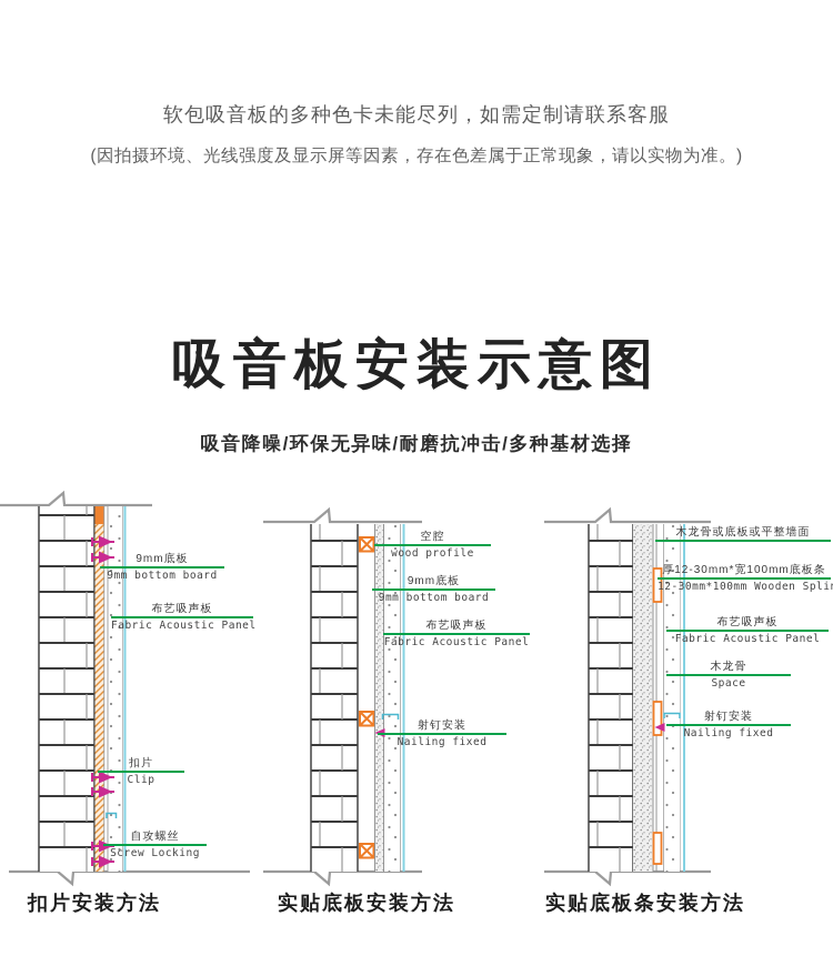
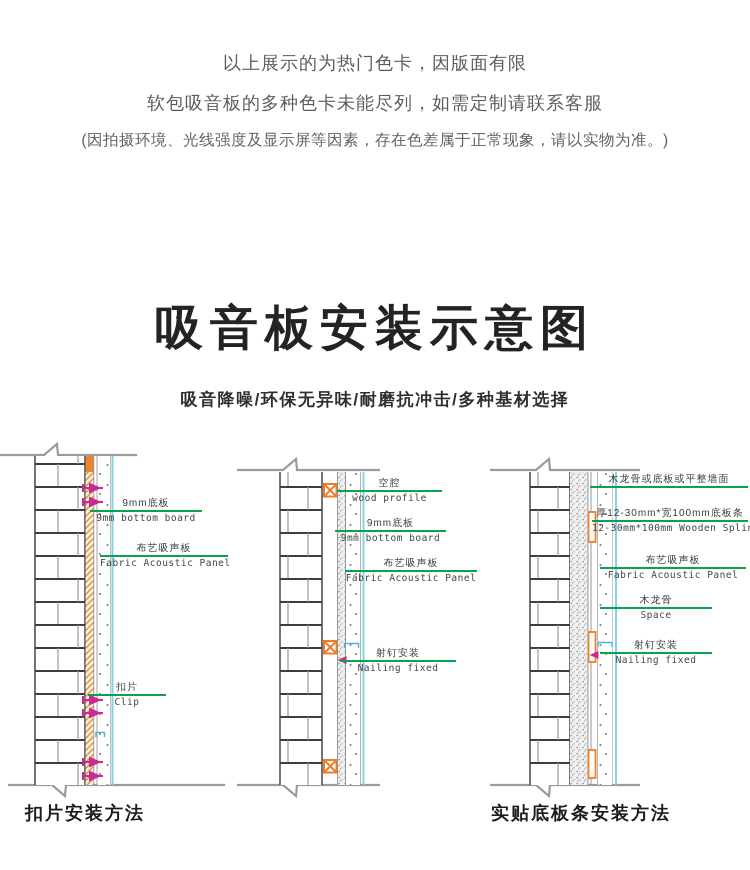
+ 以上展示的为热门色卡，因版面有限
  软包吸音板的多种色卡未能尽列，如需定制请联系客服
  (因拍摄环境、光线强度及显示屏等因素，存在色差属于正常现象，请以实物为准。)
  吸音板安装示意图
  吸音降噪/环保无异味/耐磨抗冲击/多种基材选择
  9mm底板
  9mm bottom board
  布艺吸声板
  Fabric Acoustic Panel
  扣片
  Clip
- 自攻螺丝
- Screw Locking
  空腔
  wood profile
  9mm底板
  9mm bottom board
  布艺吸声板
  Fabric Acoustic Panel
  射钉安装
  Nailing fixed
  木龙骨或底板或平整墙面
  厚12-30mm*宽100mm底板条
  12-30mm*100mm Wooden Spli
  布艺吸声板
  Fabric Acoustic Panel
  木龙骨
  Space
  射钉安装
  Nailing fixed
  扣片安装方法
- 实贴底板安装方法
  实贴底板条安装方法
